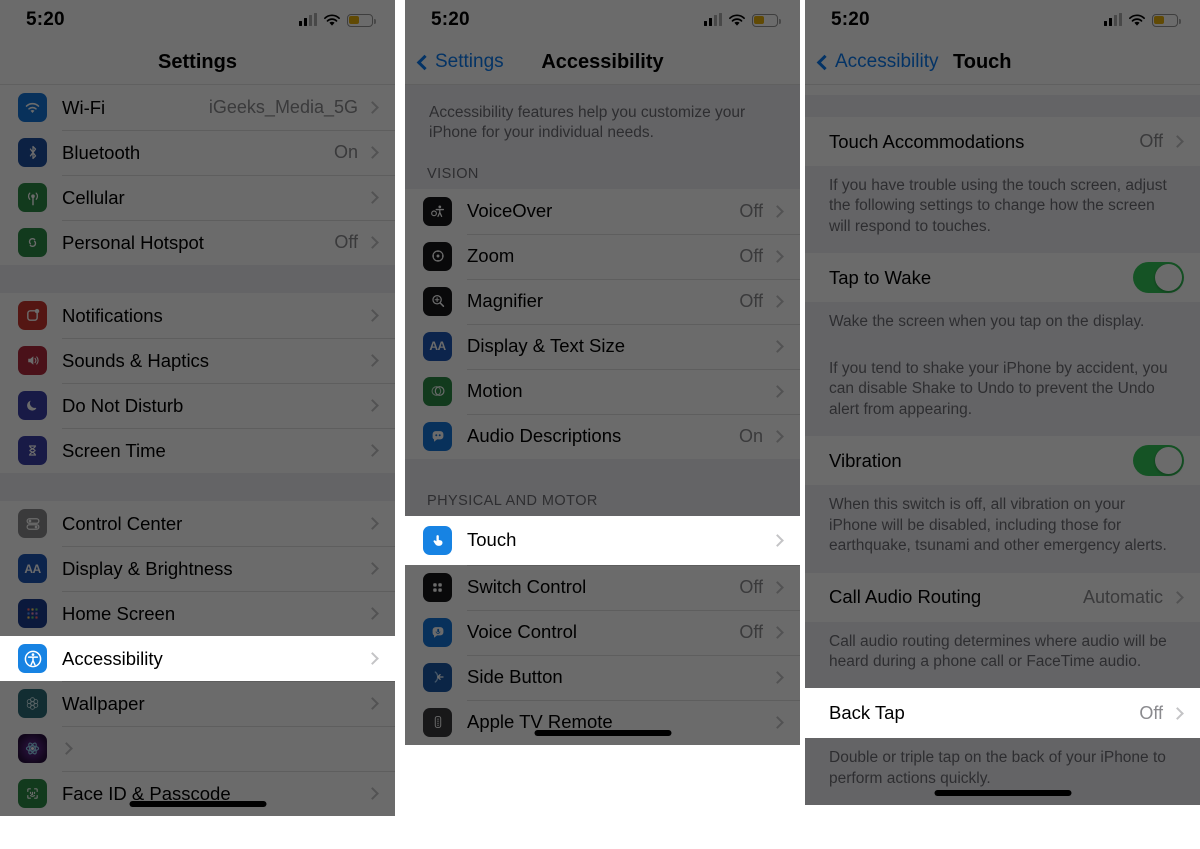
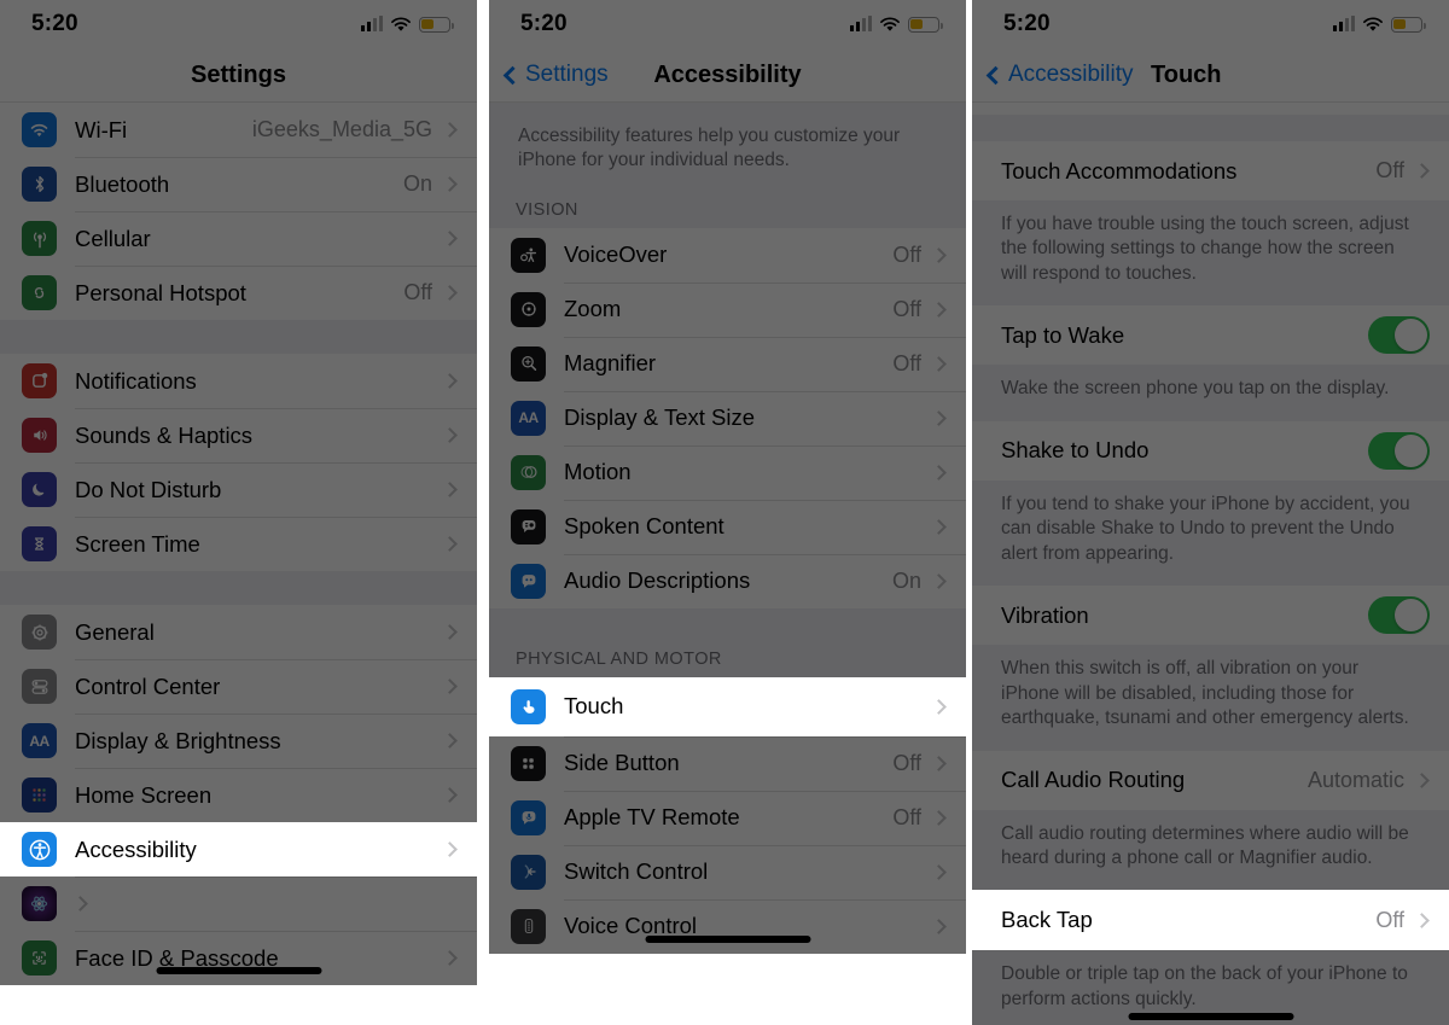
  5:20
  Settings
  Wi-Fi
  iGeeks_Media_5G
  Bluetooth
  On
  Cellular
  Personal Hotspot
  Off
  Notifications
  Sounds & Haptics
  Do Not Disturb
  Screen Time
+ General
  Control Center
  AA
  Display & Brightness
  Home Screen
  Accessibility
- Wallpaper
  Face ID & Passcode
  5:20
  Settings
  Accessibility
  Accessibility features help you customize your iPhone for your individual needs.
  VISION
  VoiceOver
  Off
  Zoom
  Off
  Magnifier
  Off
  AA
  Display & Text Size
  Motion
+ Spoken Content
  Audio Descriptions
  On
  PHYSICAL AND MOTOR
  Touch
- Switch Control
+ Side Button
  Off
- Voice Control
+ Apple TV Remote
  Off
- Side Button
+ Switch Control
- Apple TV Remote
+ Voice Control
  5:20
  Accessibility
  Touch
  Touch Accommodations
  Off
  If you have trouble using the touch screen, adjust the following settings to change how the screen will respond to touches.
  Tap to Wake
- Wake the screen when you tap on the display.
+ Wake the screen phone you tap on the display.
+ Shake to Undo
  If you tend to shake your iPhone by accident, you can disable Shake to Undo to prevent the Undo alert from appearing.
  Vibration
  When this switch is off, all vibration on your iPhone will be disabled, including those for earthquake, tsunami and other emergency alerts.
  Call Audio Routing
  Automatic
- Call audio routing determines where audio will be heard during a phone call or FaceTime audio.
+ Call audio routing determines where audio will be heard during a phone call or Magnifier audio.
  Back Tap
  Off
  Double or triple tap on the back of your iPhone to perform actions quickly.
